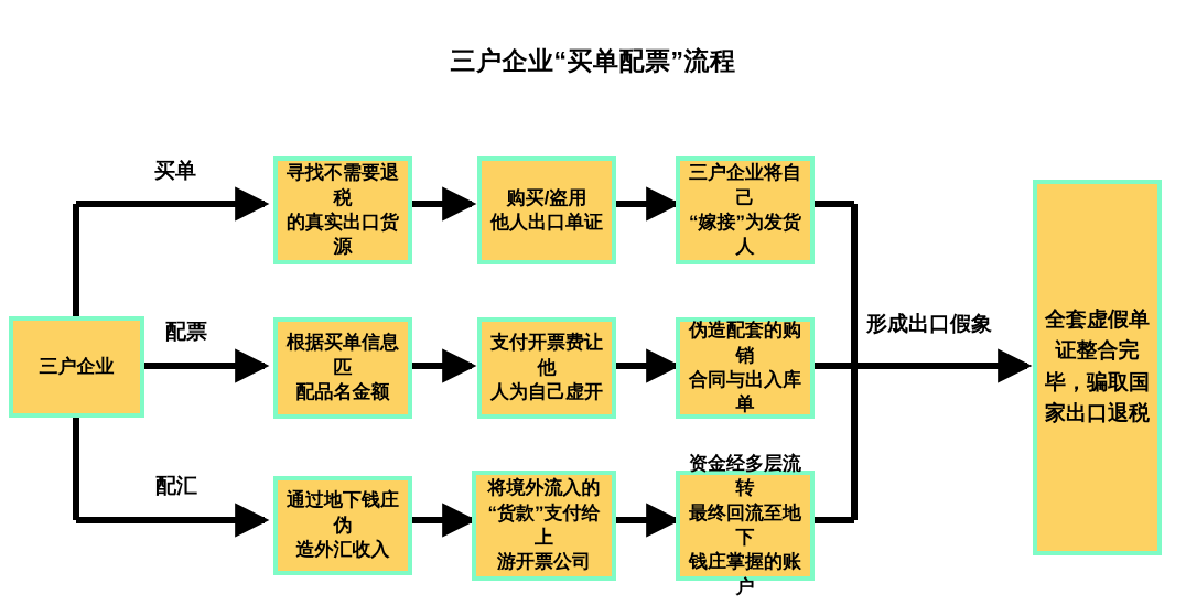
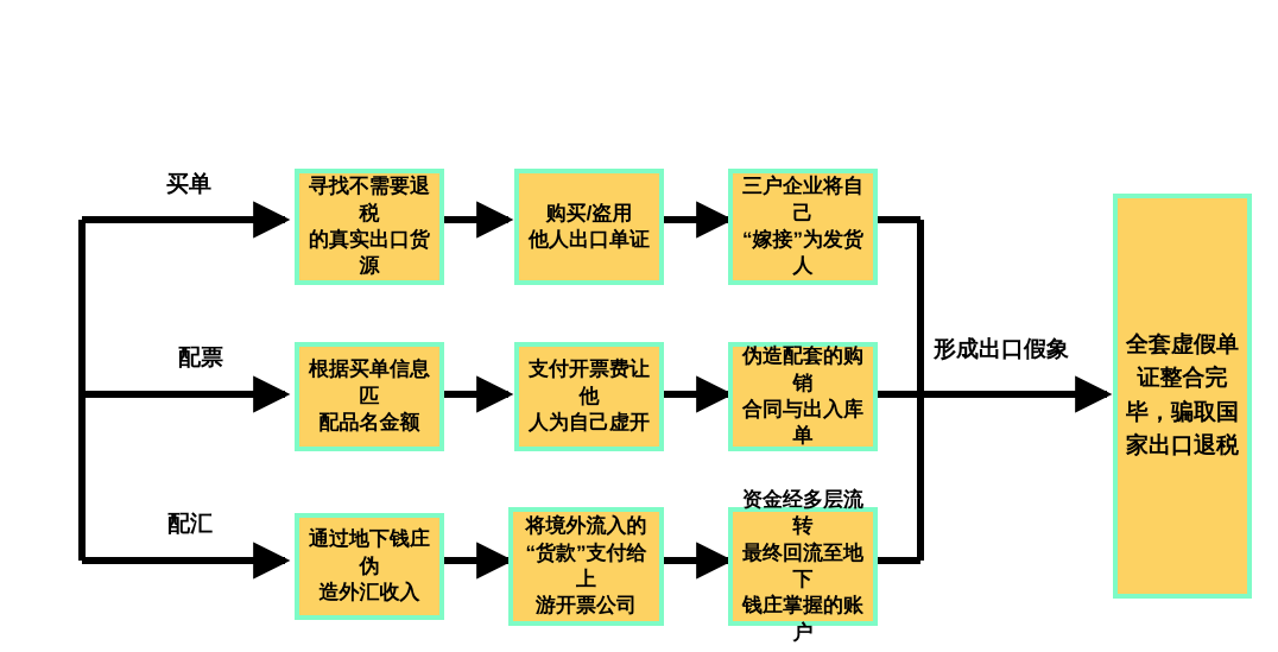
- 三户企业“买单配票”流程
- 三户企业
  买单
  配票
  配汇
  寻找不需要退税
  的真实出口货源
  购买/盗用
  他人出口单证
  三户企业将自己
  “嫁接”为发货人
  根据买单信息匹
  配品名金额
  支付开票费让他
  人为自己虚开
  伪造配套的购销
  合同与出入库单
  通过地下钱庄伪
  造外汇收入
  将境外流入的
  “货款”支付给上
  游开票公司
  资金经多层流转
  最终回流至地下
  钱庄掌握的账户
  形成出口假象
  全套虚假单
  证整合完
  毕，骗取国
  家出口退税
